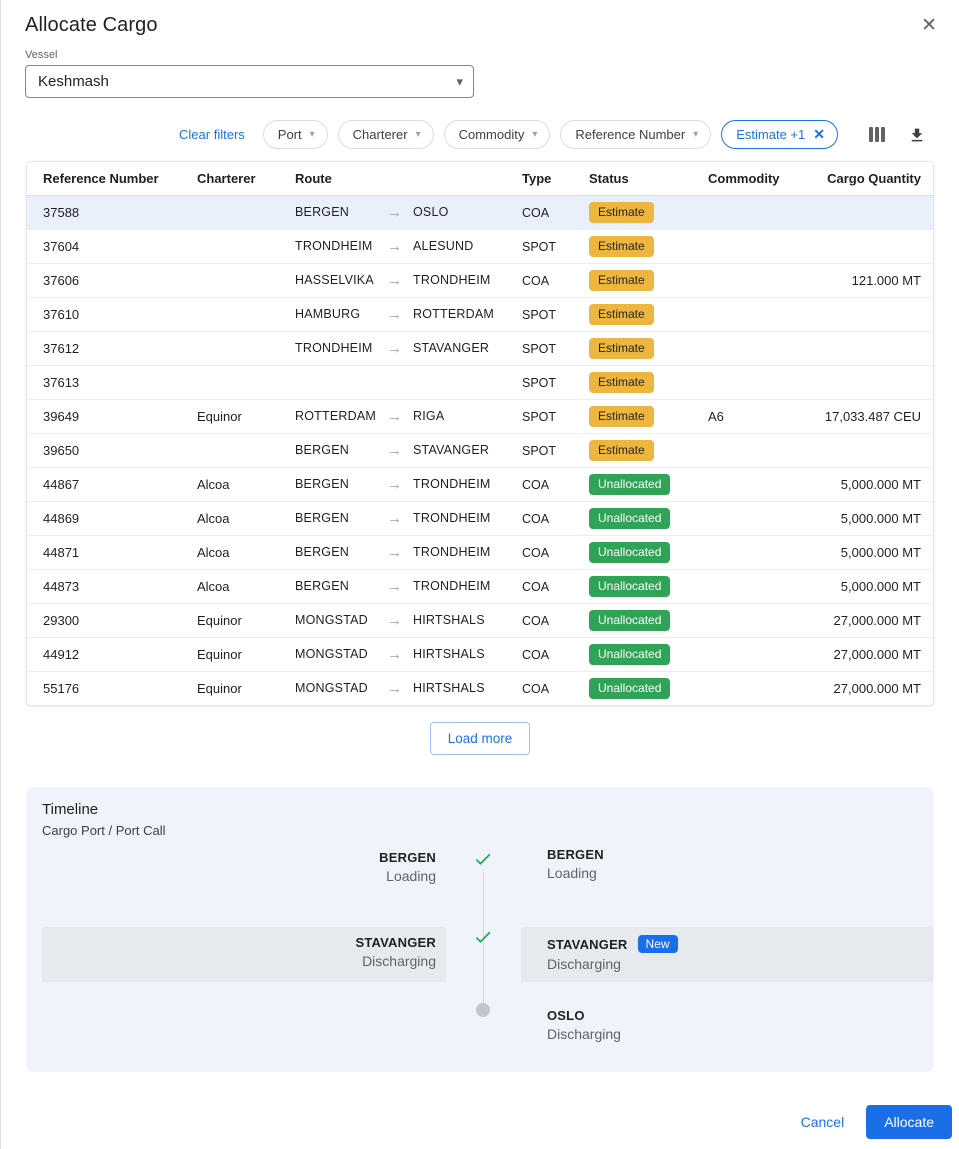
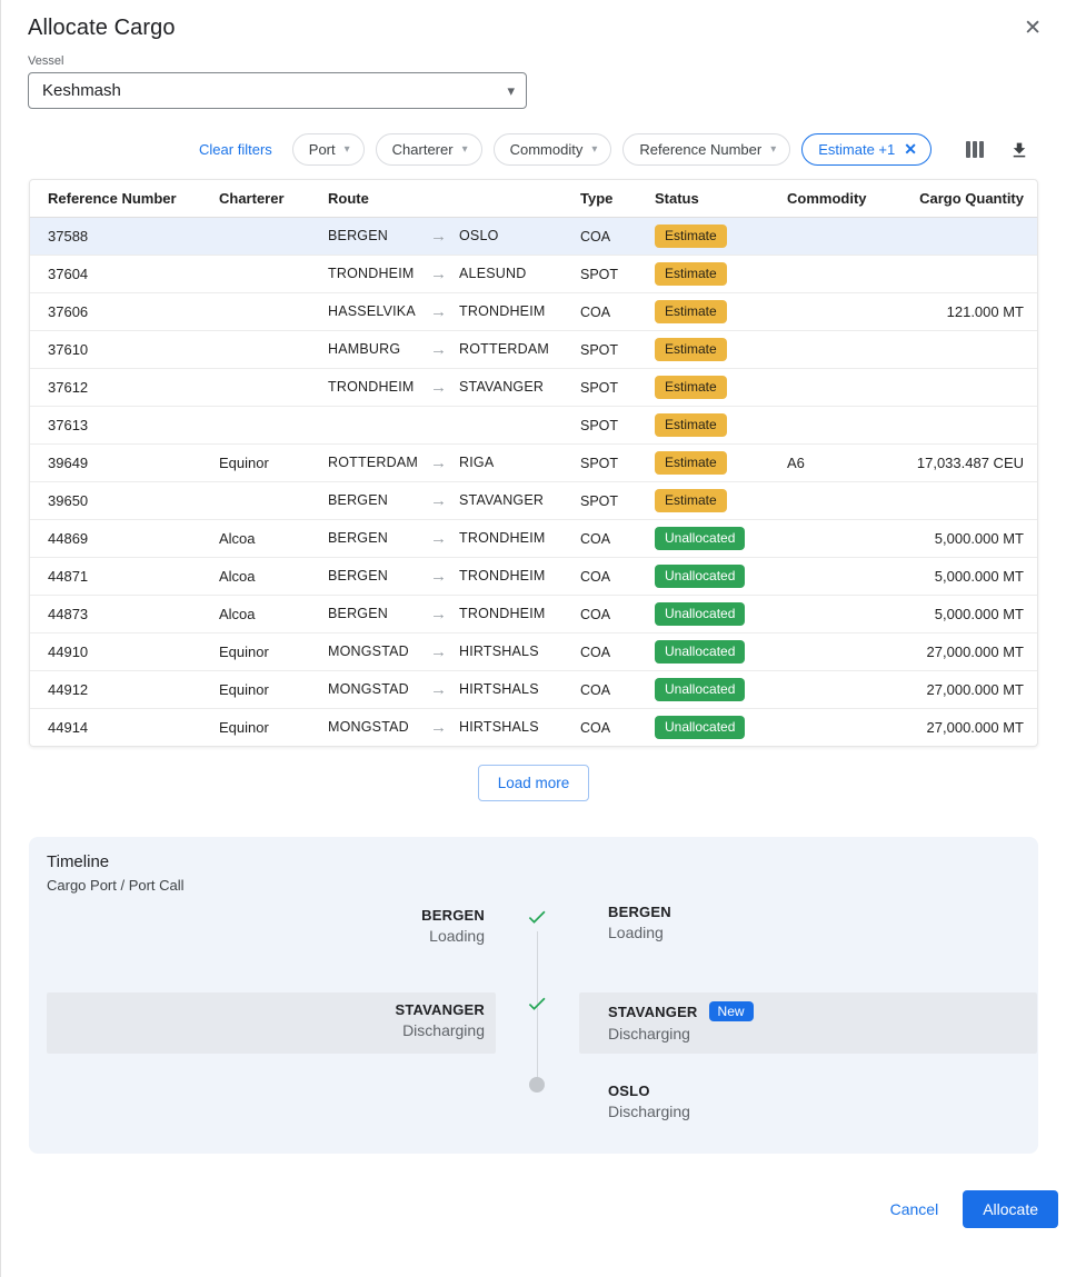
  Allocate Cargo
  ✕
  Vessel
  Keshmash
  ▾
  Clear filters
  Port
  ▾
  Charterer
  ▾
  Commodity
  ▾
  Reference Number
  ▾
  Estimate +1
  ✕
  Reference Number	Charterer	Route	Type	Status	Commodity	Cargo Quantity
  37588		BERGEN → OSLO	COA	Estimate
  37604		TRONDHEIM → ALESUND	SPOT	Estimate
  37606		HASSELVIKA → TRONDHEIM	COA	Estimate		121.000 MT
  37610		HAMBURG → ROTTERDAM	SPOT	Estimate
  37612		TRONDHEIM → STAVANGER	SPOT	Estimate
  37613			SPOT	Estimate
  39649	Equinor	ROTTERDAM → RIGA	SPOT	Estimate	A6	17,033.487 CEU
  39650		BERGEN → STAVANGER	SPOT	Estimate
- 44867	Alcoa	BERGEN → TRONDHEIM	COA	Unallocated		5,000.000 MT
  44869	Alcoa	BERGEN → TRONDHEIM	COA	Unallocated		5,000.000 MT
  44871	Alcoa	BERGEN → TRONDHEIM	COA	Unallocated		5,000.000 MT
  44873	Alcoa	BERGEN → TRONDHEIM	COA	Unallocated		5,000.000 MT
- 29300	Equinor	MONGSTAD → HIRTSHALS	COA	Unallocated		27,000.000 MT
+ 44910	Equinor	MONGSTAD → HIRTSHALS	COA	Unallocated		27,000.000 MT
  44912	Equinor	MONGSTAD → HIRTSHALS	COA	Unallocated		27,000.000 MT
- 55176	Equinor	MONGSTAD → HIRTSHALS	COA	Unallocated		27,000.000 MT
+ 44914	Equinor	MONGSTAD → HIRTSHALS	COA	Unallocated		27,000.000 MT
  Load more
  Timeline
  Cargo Port / Port Call
  BERGEN
  Loading
  STAVANGER
  Discharging
  BERGEN
  Loading
  STAVANGER
  New
  Discharging
  OSLO
  Discharging
  Cancel
  Allocate
